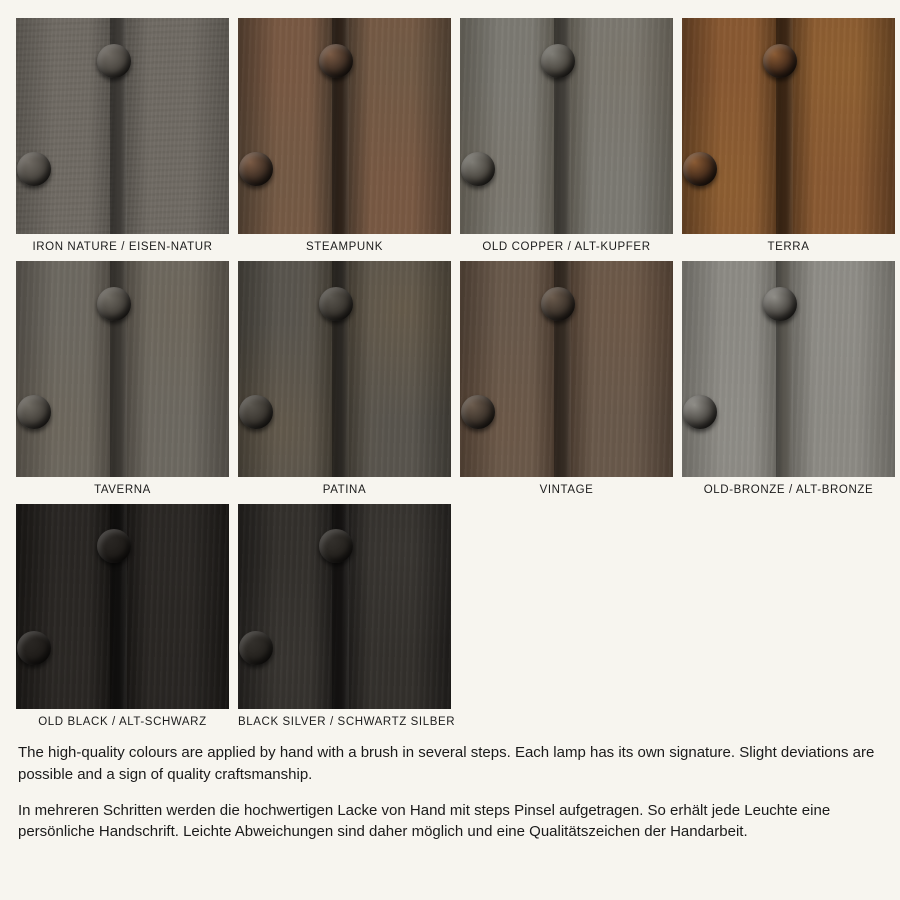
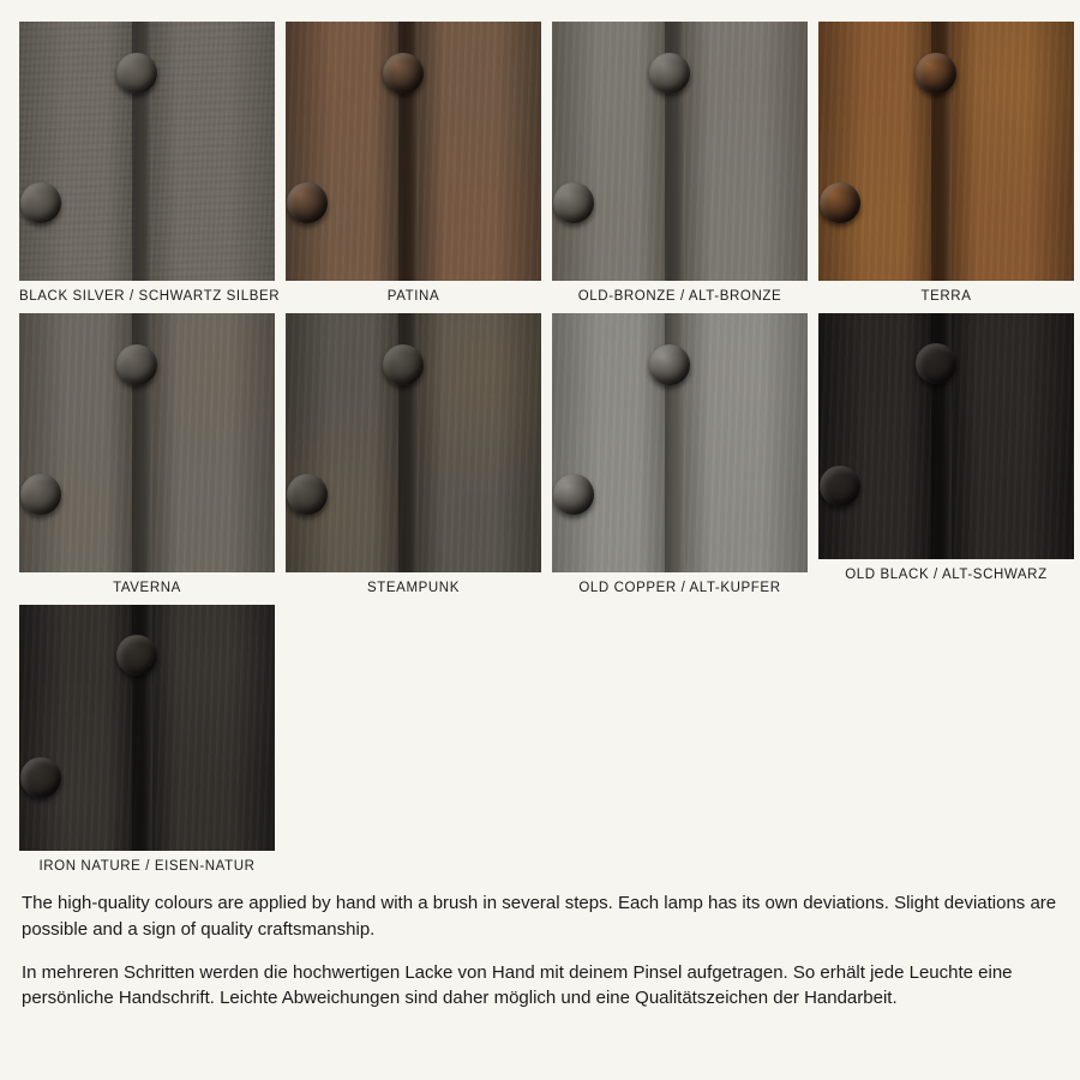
- IRON NATURE / EISEN-NATUR
+ BLACK SILVER / SCHWARTZ SILBER
- STEAMPUNK
+ PATINA
- OLD COPPER / ALT-KUPFER
+ OLD-BRONZE / ALT-BRONZE
  TERRA
  TAVERNA
- PATINA
+ STEAMPUNK
- VINTAGE
- OLD-BRONZE / ALT-BRONZE
+ OLD COPPER / ALT-KUPFER
  OLD BLACK / ALT-SCHWARZ
- BLACK SILVER / SCHWARTZ SILBER
+ IRON NATURE / EISEN-NATUR
- The high-quality colours are applied by hand with a brush in several steps. Each lamp has its own signature. Slight deviations are possible and a sign of quality craftsmanship.
+ The high-quality colours are applied by hand with a brush in several steps. Each lamp has its own deviations. Slight deviations are possible and a sign of quality craftsmanship.
- In mehreren Schritten werden die hochwertigen Lacke von Hand mit steps Pinsel aufgetragen. So erhält jede Leuchte eine persönliche Handschrift. Leichte Abweichungen sind daher möglich und eine Qualitätszeichen der Handarbeit.
+ In mehreren Schritten werden die hochwertigen Lacke von Hand mit deinem Pinsel aufgetragen. So erhält jede Leuchte eine persönliche Handschrift. Leichte Abweichungen sind daher möglich und eine Qualitätszeichen der Handarbeit.
